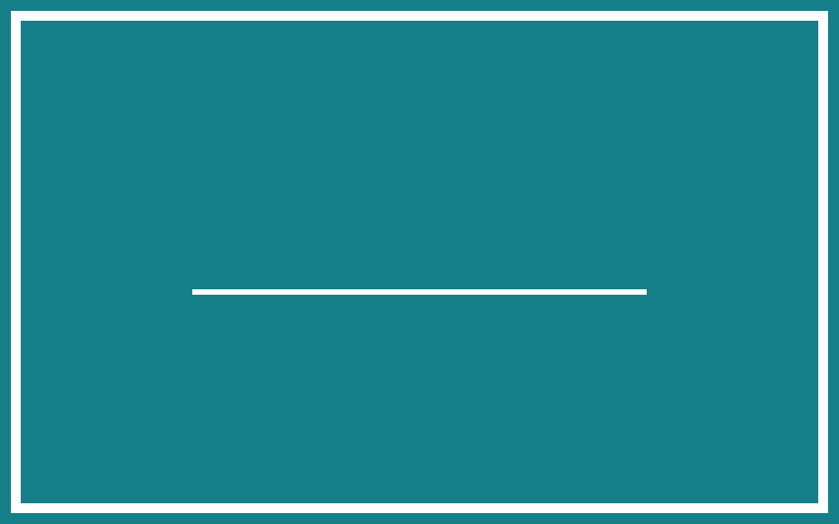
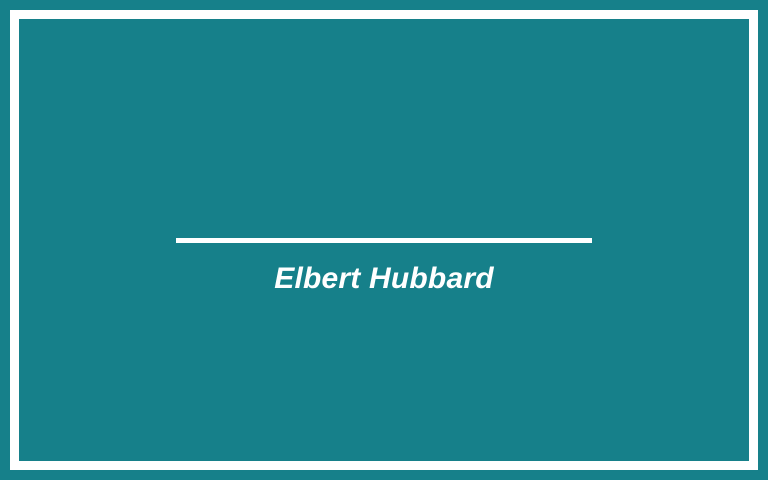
+ Elbert Hubbard
